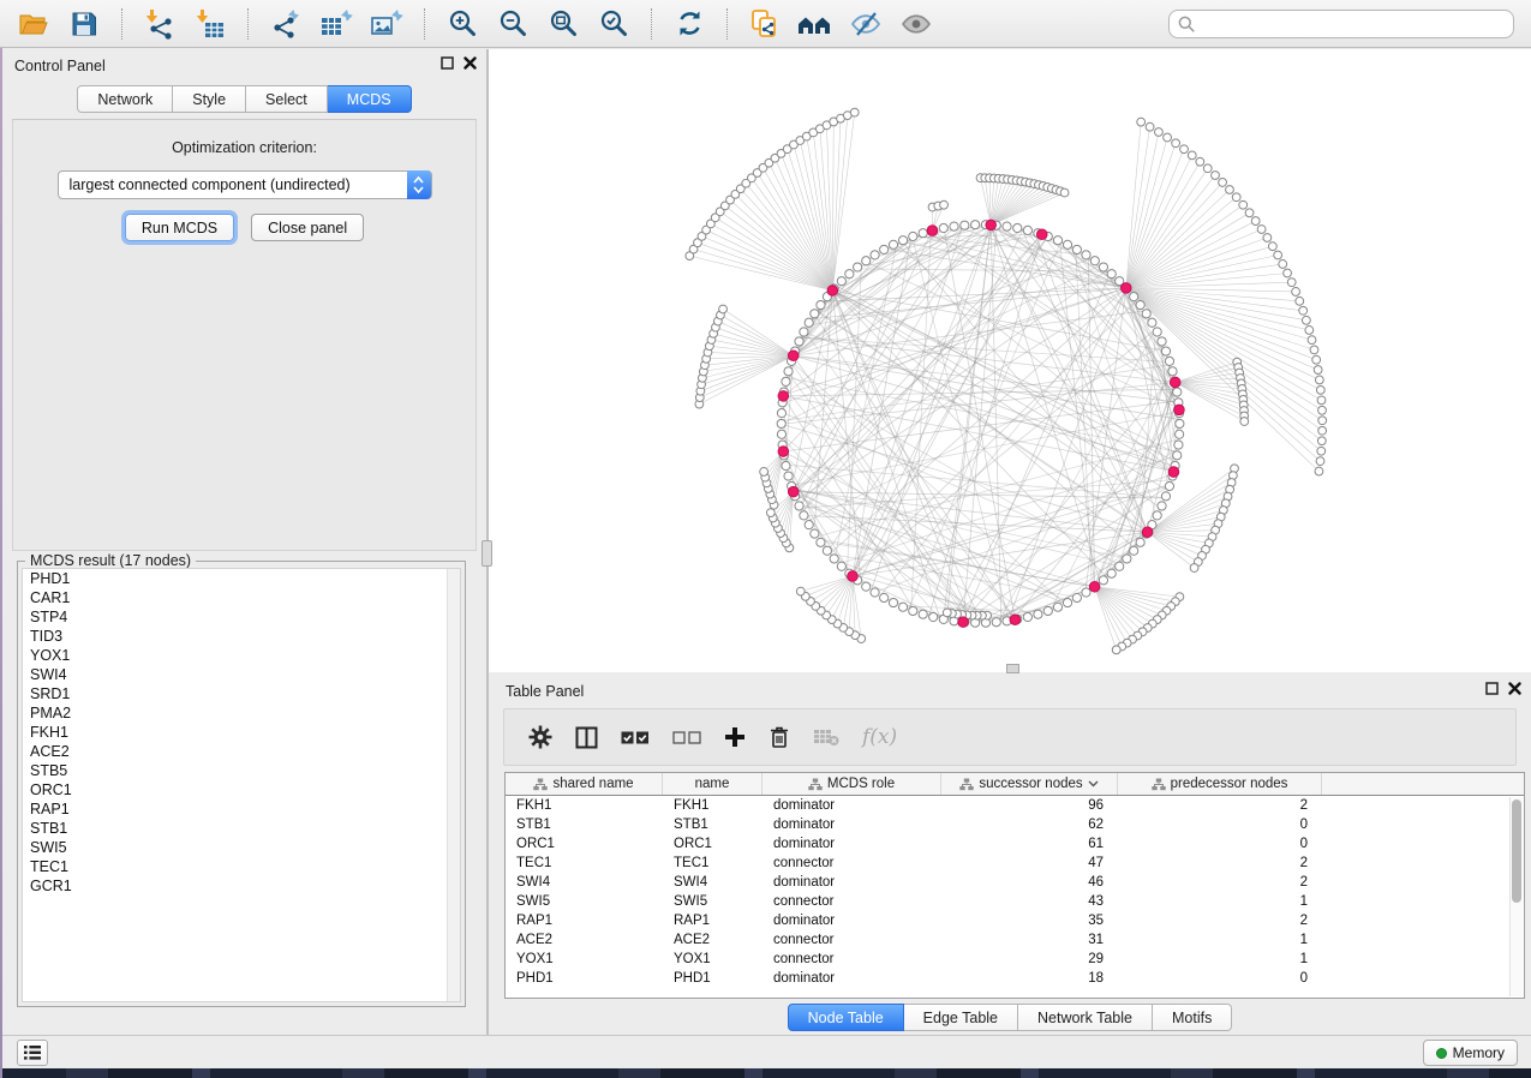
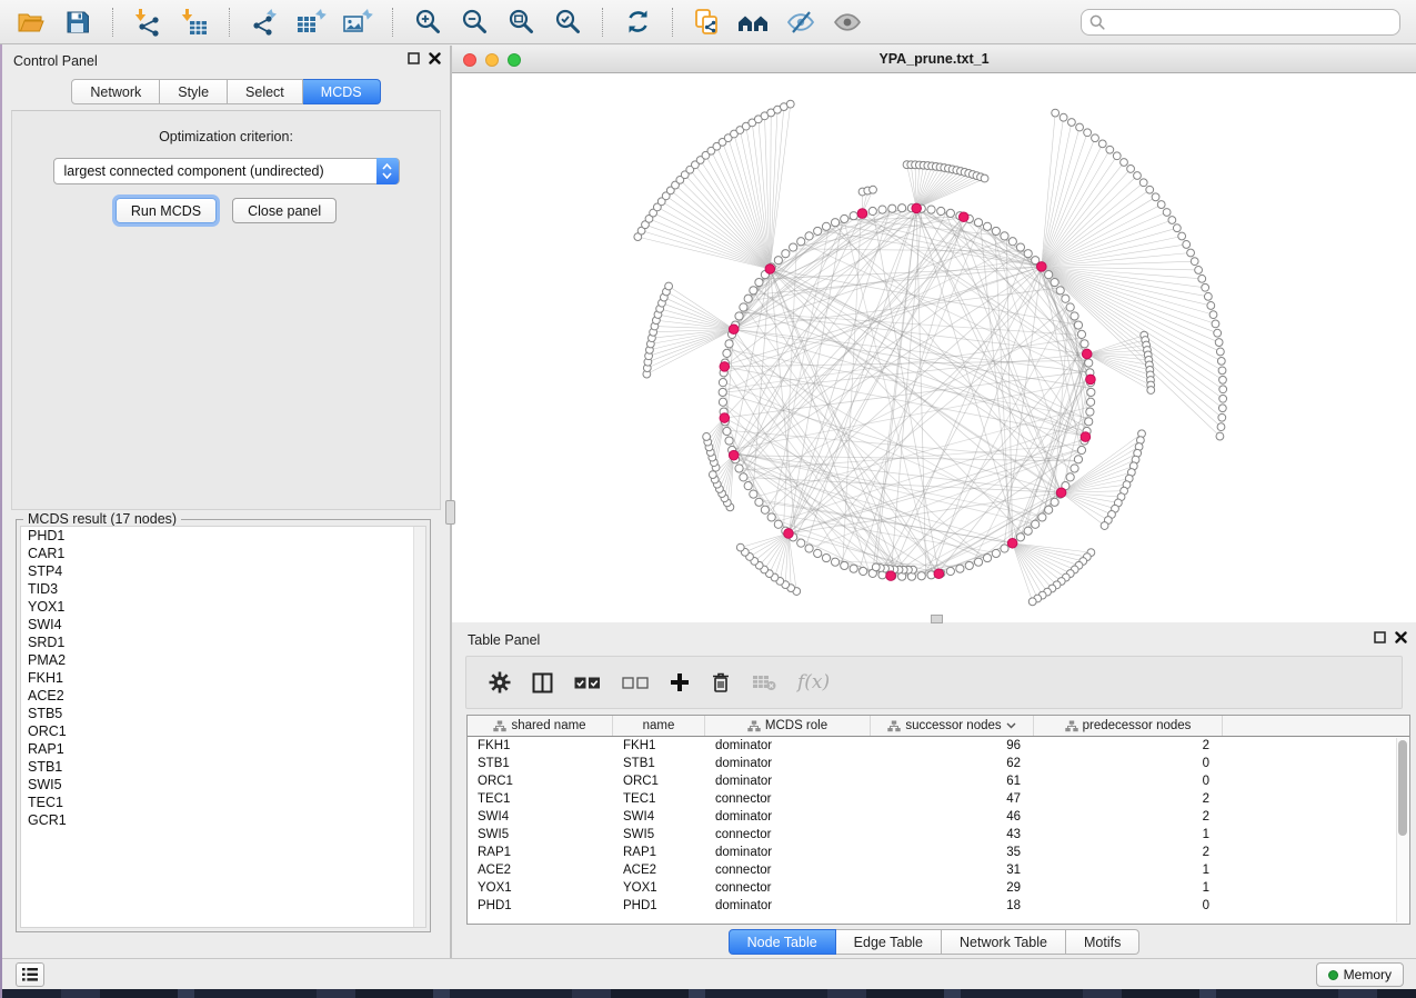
  Control Panel
  Network
  Style
  Select
  MCDS
  Optimization criterion:
  largest connected component (undirected)
  Run MCDS
  Close panel
  MCDS result (17 nodes)
  PHD1
  CAR1
  STP4
  TID3
  YOX1
  SWI4
  SRD1
  PMA2
  FKH1
  ACE2
  STB5
  ORC1
  RAP1
  STB1
  SWI5
  TEC1
  GCR1
+ YPA_prune.txt_1
  Table Panel
  f(x)
  shared name
  name
  MCDS role
  successor nodes
  predecessor nodes
  FKH1
  FKH1
  dominator
  96
  2
  STB1
  STB1
  dominator
  62
  0
  ORC1
  ORC1
  dominator
  61
  0
  TEC1
  TEC1
  connector
  47
  2
  SWI4
  SWI4
  dominator
  46
  2
  SWI5
  SWI5
  connector
  43
  1
  RAP1
  RAP1
  dominator
  35
  2
  ACE2
  ACE2
  connector
  31
  1
  YOX1
  YOX1
  connector
  29
  1
  PHD1
  PHD1
  dominator
  18
  0
  Node Table
  Edge Table
  Network Table
  Motifs
  Memory
